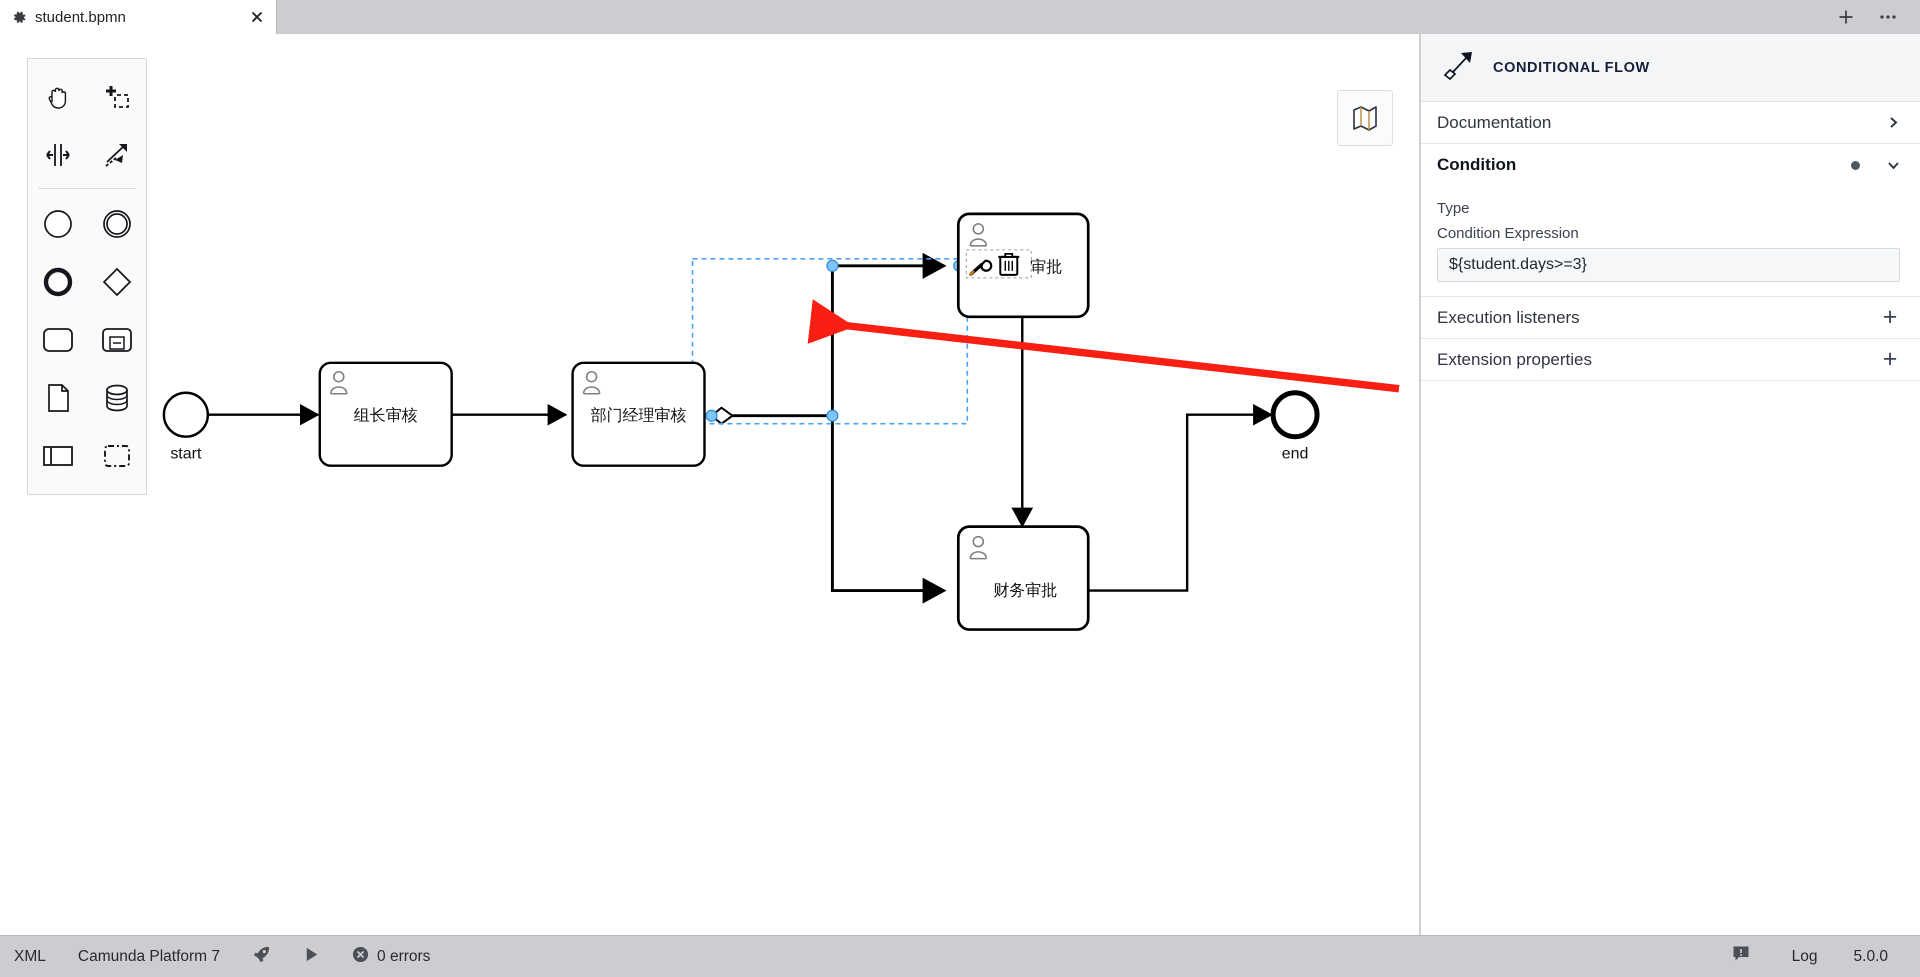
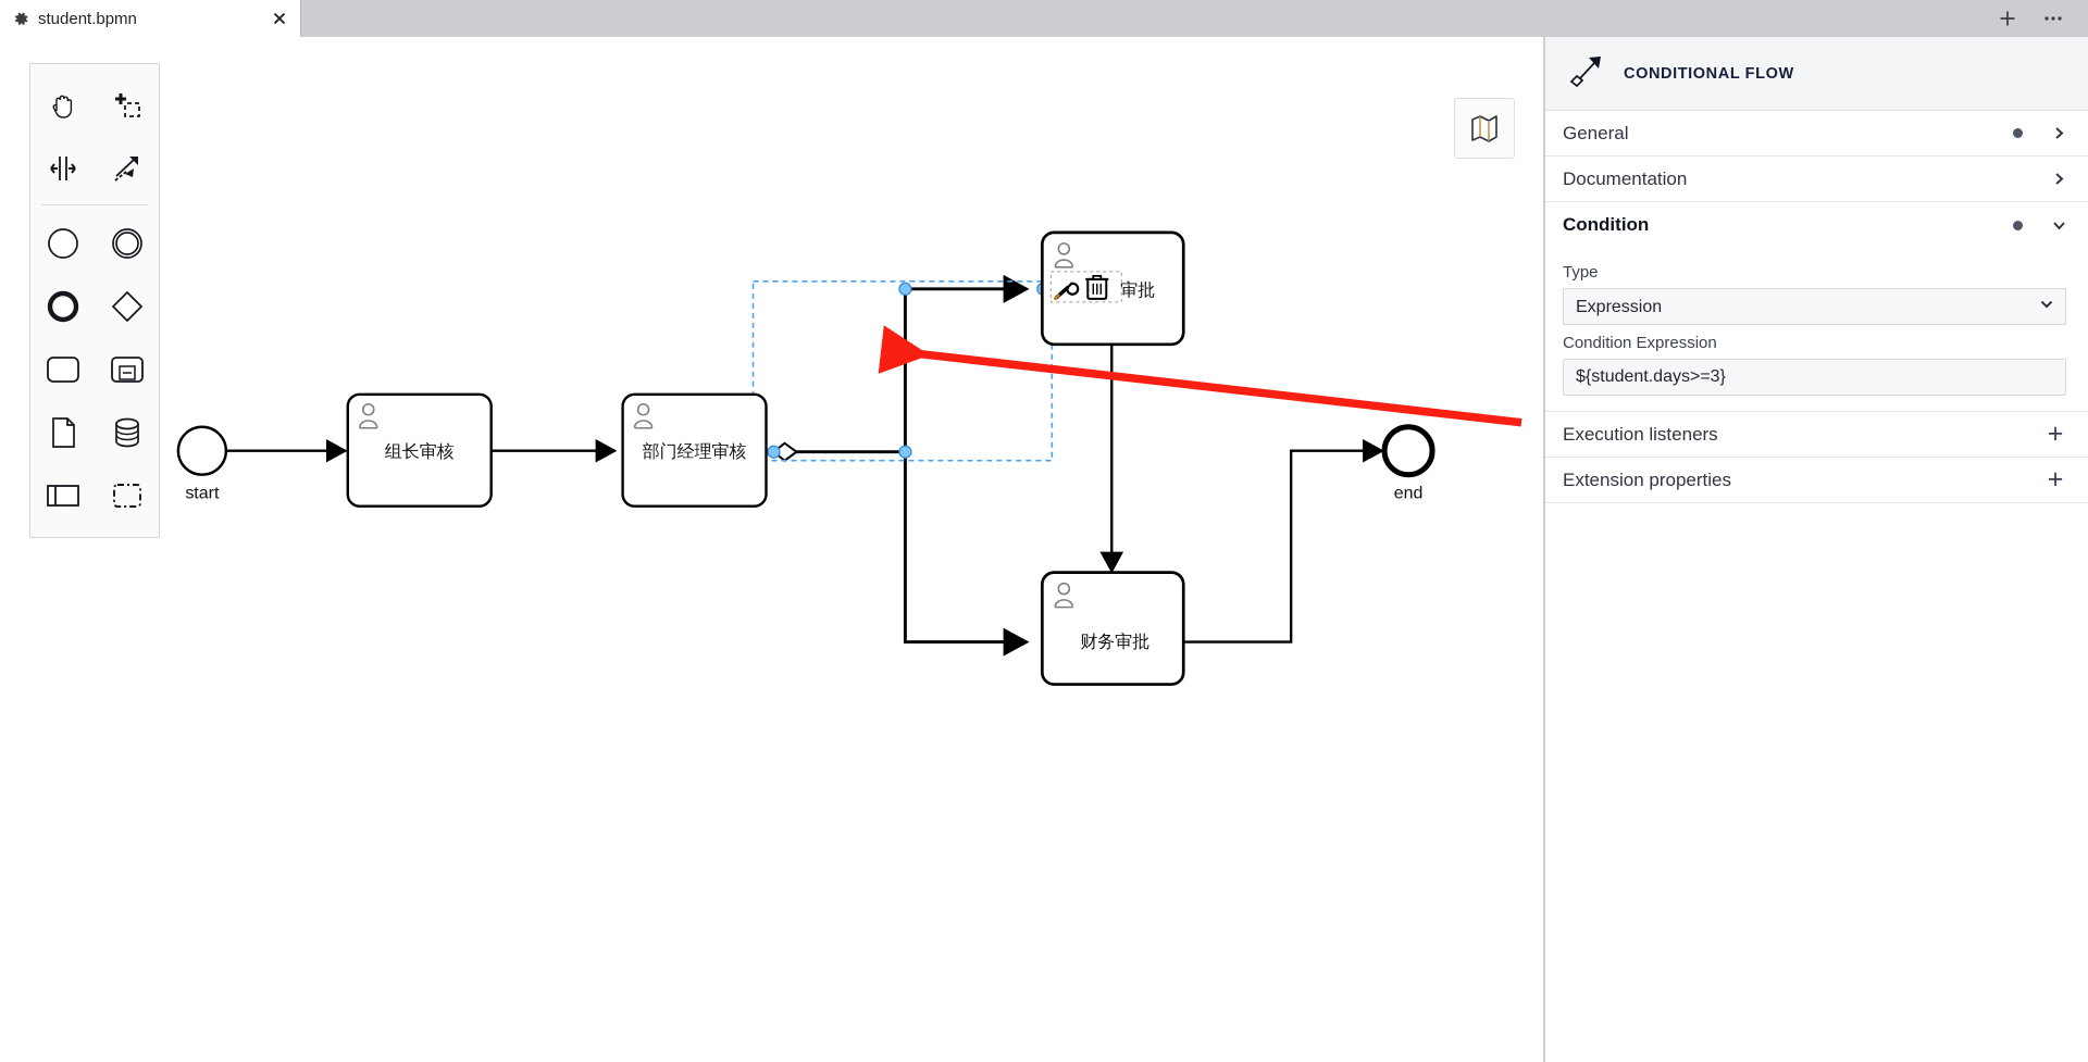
  student.bpmn
  start
  组长审核
  部门经理审核
  审批
  财务审批
  end
  CONDITIONAL FLOW
+ General
  Documentation
  Condition
  Type
+ Expression
  Condition Expression
  ${student.days>=3}
  Execution listeners
  +
  Extension properties
  +
- XML
- Camunda Platform 7
- 0 errors
- Log
- 5.0.0
